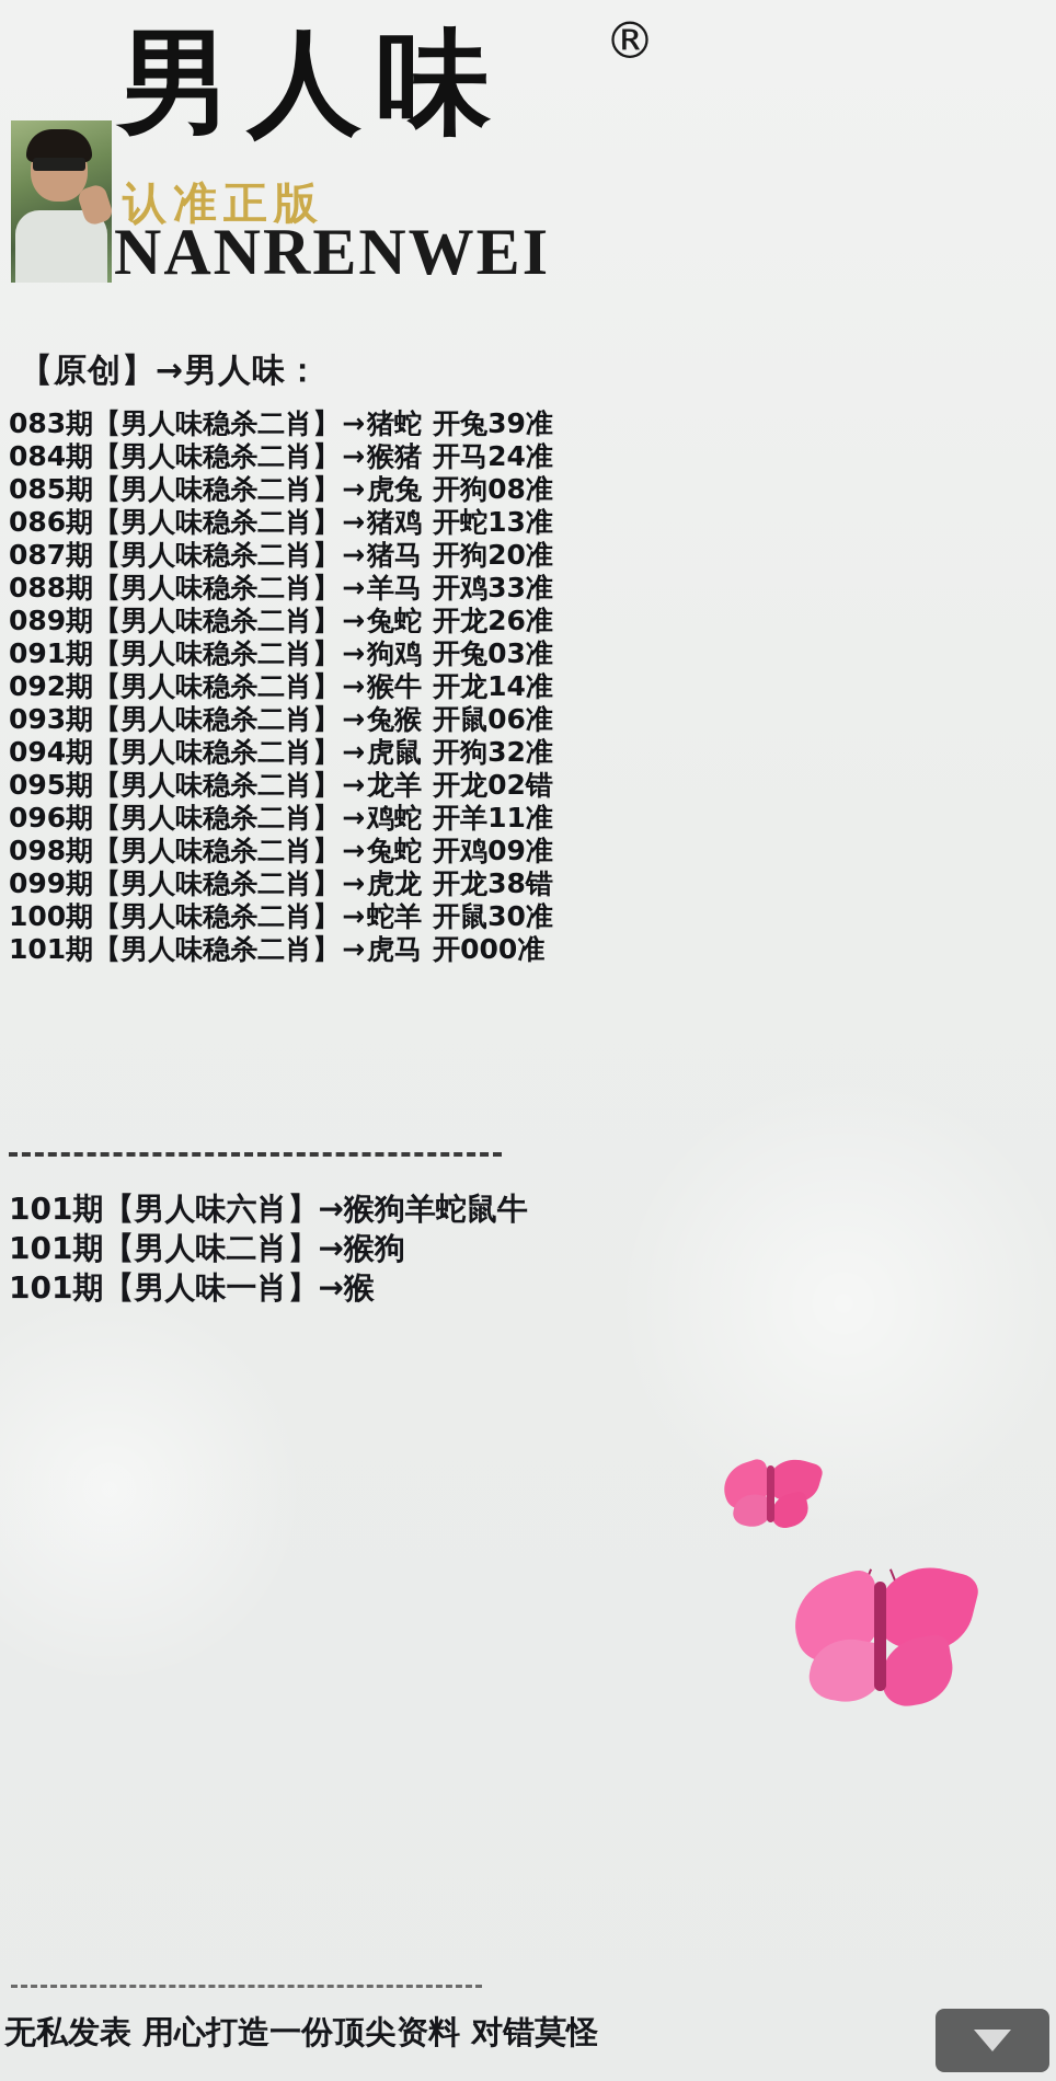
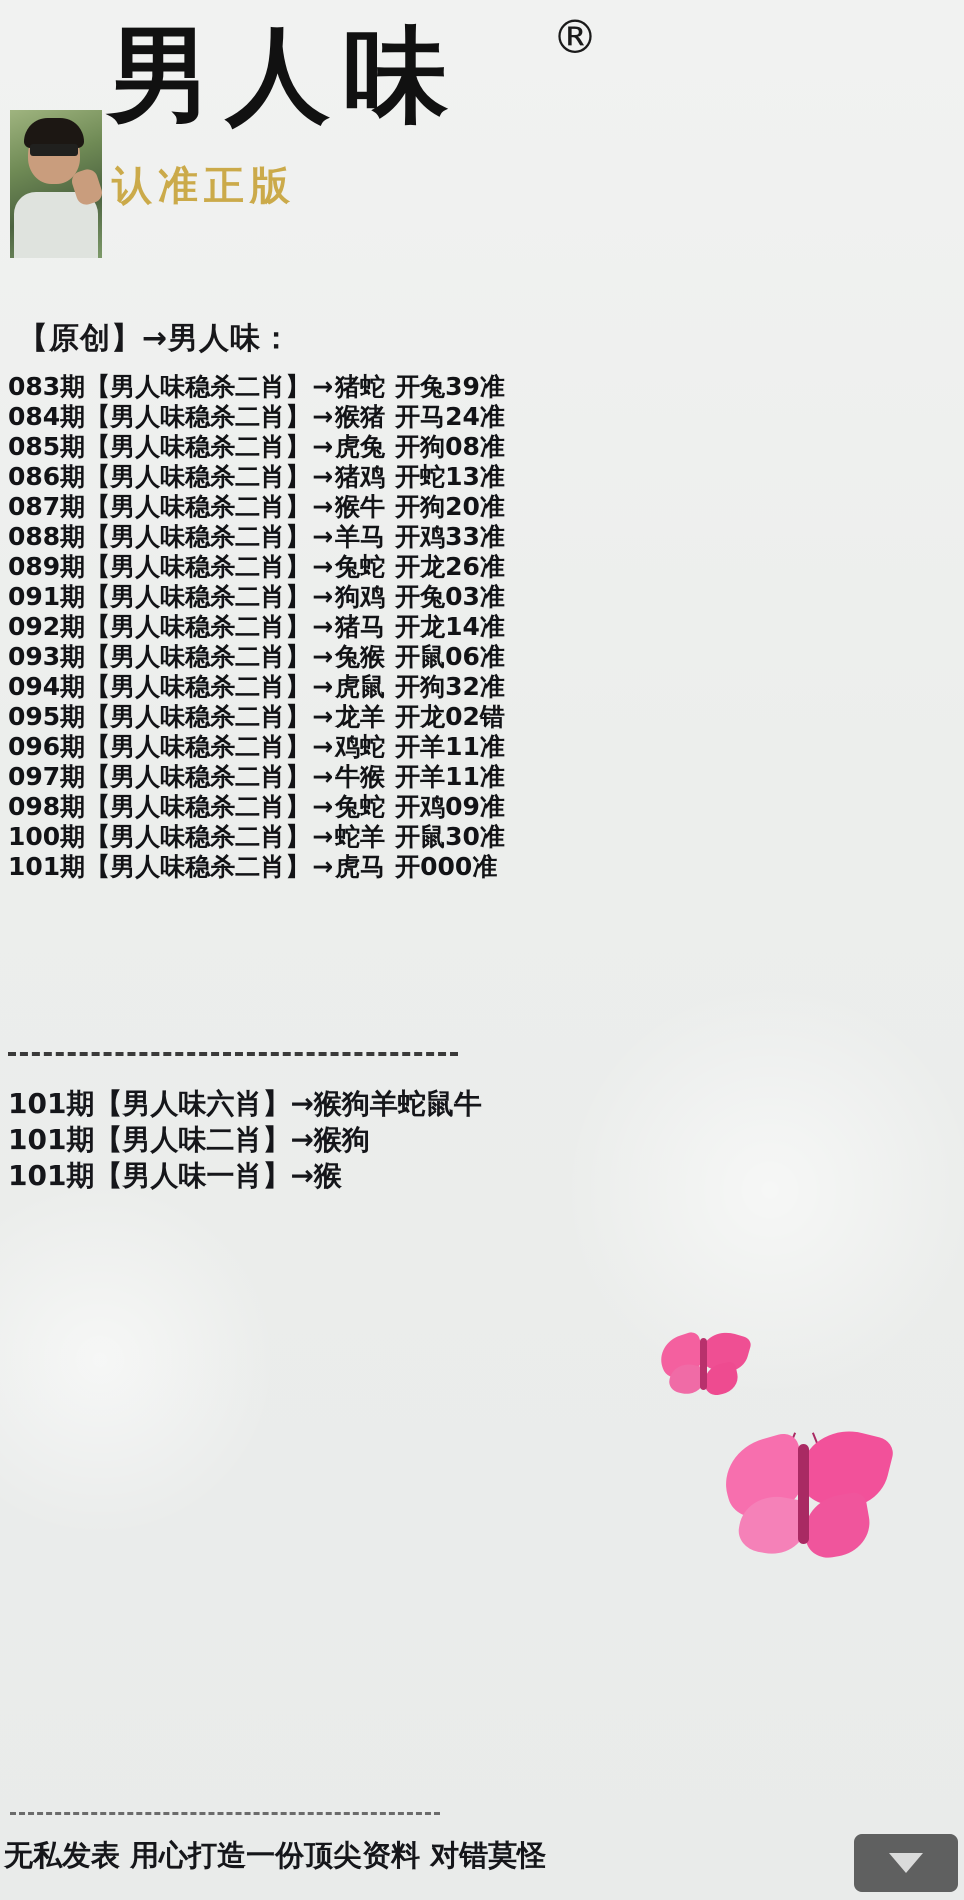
  男人味
  ®
  认准正版
- NANRENWEI
  【原创】→男人味：
  083期【男人味稳杀二肖】→猪蛇 开兔39准
  084期【男人味稳杀二肖】→猴猪 开马24准
  085期【男人味稳杀二肖】→虎兔 开狗08准
  086期【男人味稳杀二肖】→猪鸡 开蛇13准
- 087期【男人味稳杀二肖】→猪马 开狗20准
+ 087期【男人味稳杀二肖】→猴牛 开狗20准
  088期【男人味稳杀二肖】→羊马 开鸡33准
  089期【男人味稳杀二肖】→兔蛇 开龙26准
  091期【男人味稳杀二肖】→狗鸡 开兔03准
- 092期【男人味稳杀二肖】→猴牛 开龙14准
+ 092期【男人味稳杀二肖】→猪马 开龙14准
  093期【男人味稳杀二肖】→兔猴 开鼠06准
  094期【男人味稳杀二肖】→虎鼠 开狗32准
  095期【男人味稳杀二肖】→龙羊 开龙02错
  096期【男人味稳杀二肖】→鸡蛇 开羊11准
+ 097期【男人味稳杀二肖】→牛猴 开羊11准
  098期【男人味稳杀二肖】→兔蛇 开鸡09准
- 099期【男人味稳杀二肖】→虎龙 开龙38错
  100期【男人味稳杀二肖】→蛇羊 开鼠30准
  101期【男人味稳杀二肖】→虎马 开000准
  101期【男人味六肖】→猴狗羊蛇鼠牛
  101期【男人味二肖】→猴狗
  101期【男人味一肖】→猴
  无私发表 用心打造一份顶尖资料 对错莫怪
